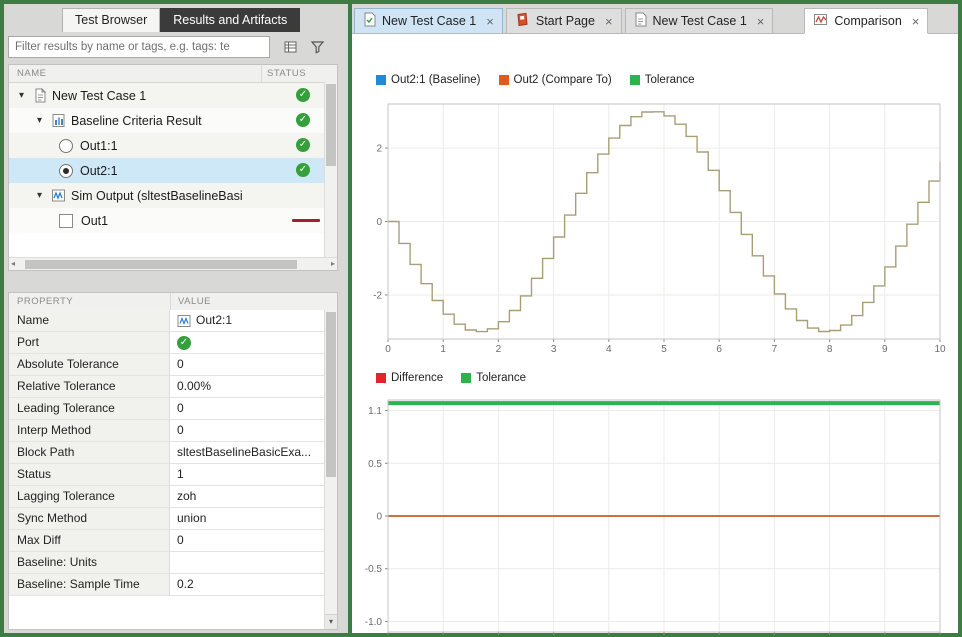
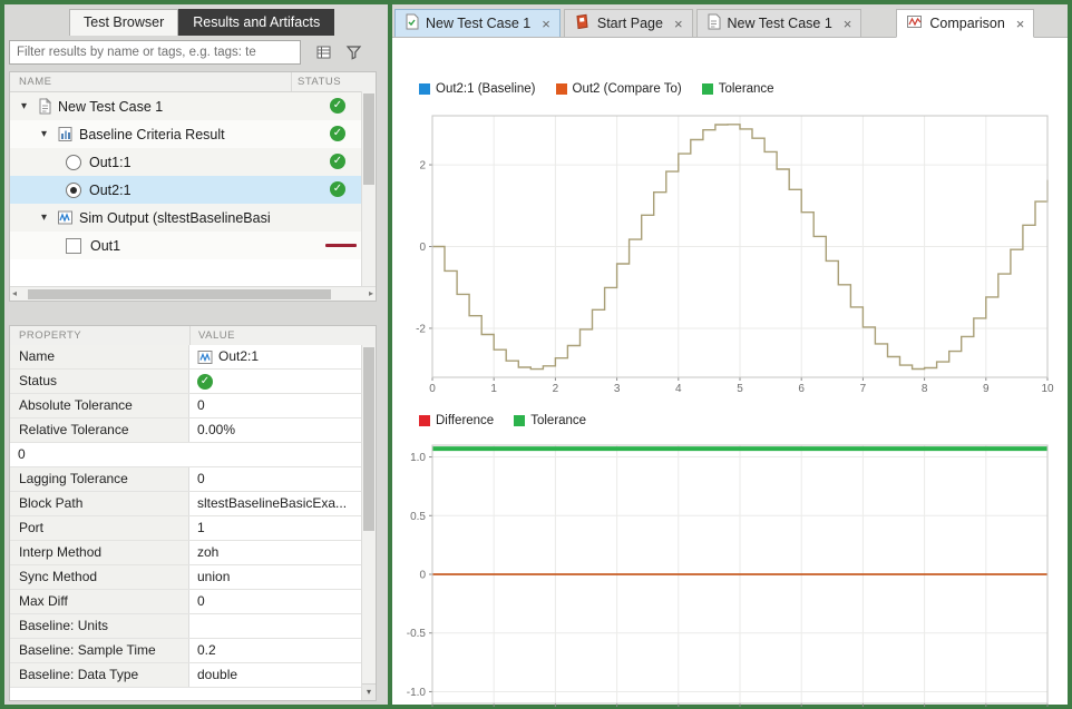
  Test Browser
  Results and Artifacts
  Filter results by name or tags, e.g. tags: te
  NAME
  STATUS
  ▾
  New Test Case 1
  ✓
  ▾
  Baseline Criteria Result
  ✓
  Out1:1
  ✓
  Out2:1
  ✓
  ▾
  Sim Output (sltestBaselineBasi
  Out1
  ◂
  ▸
  PROPERTY
  VALUE
  Name
  Out2:1
- Port
+ Status
  ✓
  Absolute Tolerance
  0
  Relative Tolerance
  0.00%
- Leading Tolerance
  0
- Interp Method
+ Lagging Tolerance
  0
  Block Path
  sltestBaselineBasicExa...
- Status
+ Port
  1
- Lagging Tolerance
+ Interp Method
  zoh
  Sync Method
  union
  Max Diff
  0
  Baseline: Units
  Baseline: Sample Time
  0.2
+ Baseline: Data Type
+ double
  ▾
  New Test Case 1
  ×
  Start Page
  ×
  New Test Case 1
  ×
  Comparison
  ×
  Out2:1 (Baseline)
  Out2 (Compare To)
  Tolerance
  0
  1
  2
  3
  4
  5
  6
  7
  8
  9
  10
  -2
  0
  2
  Difference
  Tolerance
  -1.0
  -0.5
  0
  0.5
- 1.1
+ 1.0
